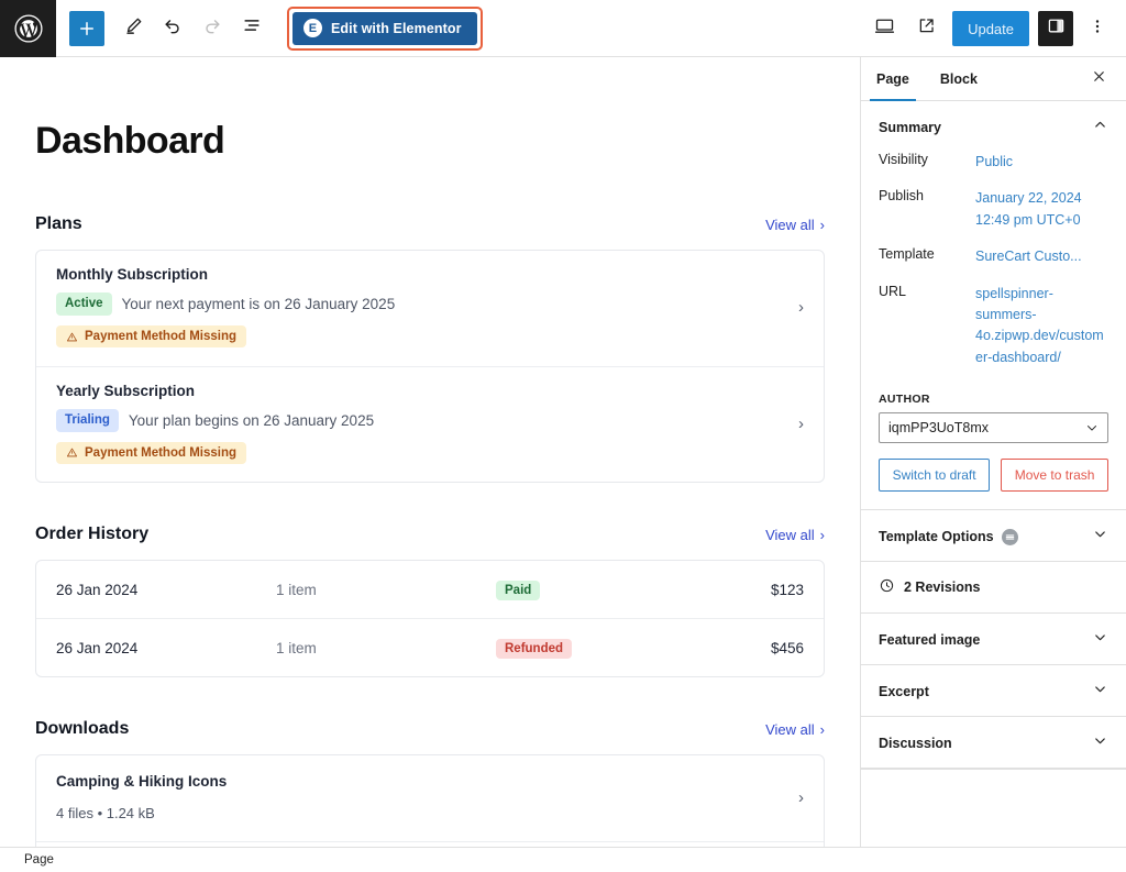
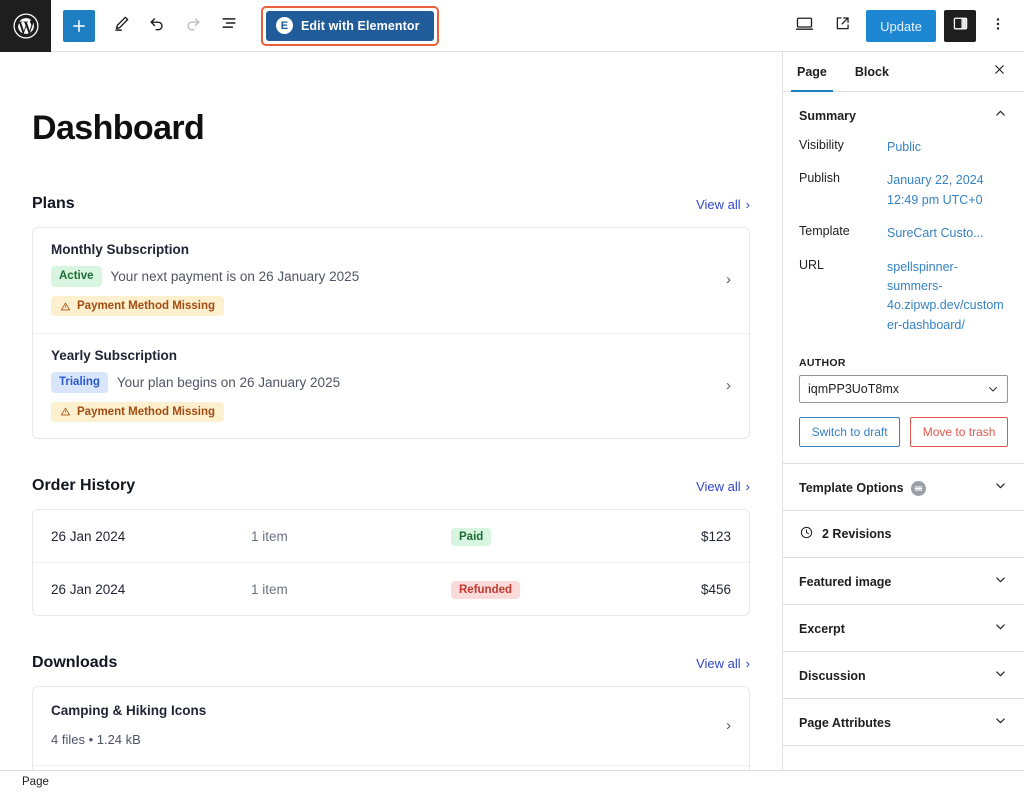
  E
  Edit with Elementor
  Update
  Dashboard
  Plans
  View all
  ›
  Monthly Subscription
  Active
  Your next payment is on 26 January 2025
  Payment Method Missing
  ›
  Yearly Subscription
  Trialing
  Your plan begins on 26 January 2025
  Payment Method Missing
  ›
  Order History
  View all
  ›
  26 Jan 2024
  1 item
  Paid
  $123
  26 Jan 2024
  1 item
  Refunded
  $456
  Downloads
  View all
  ›
  Camping & Hiking Icons
  4 files • 1.24 kB
  ›
  Page
  Block
  Summary
  Visibility
  Public
  Publish
  January 22, 2024 12:49 pm UTC+0
  Template
  SureCart Custo...
  URL
  spellspinner-summers-4o.zipwp.dev/customer-dashboard/
  AUTHOR
  iqmPP3UoT8mx
  Switch to draft
  Move to trash
  Template Options
  2 Revisions
  Featured image
  Excerpt
  Discussion
+ Page Attributes
  Page
